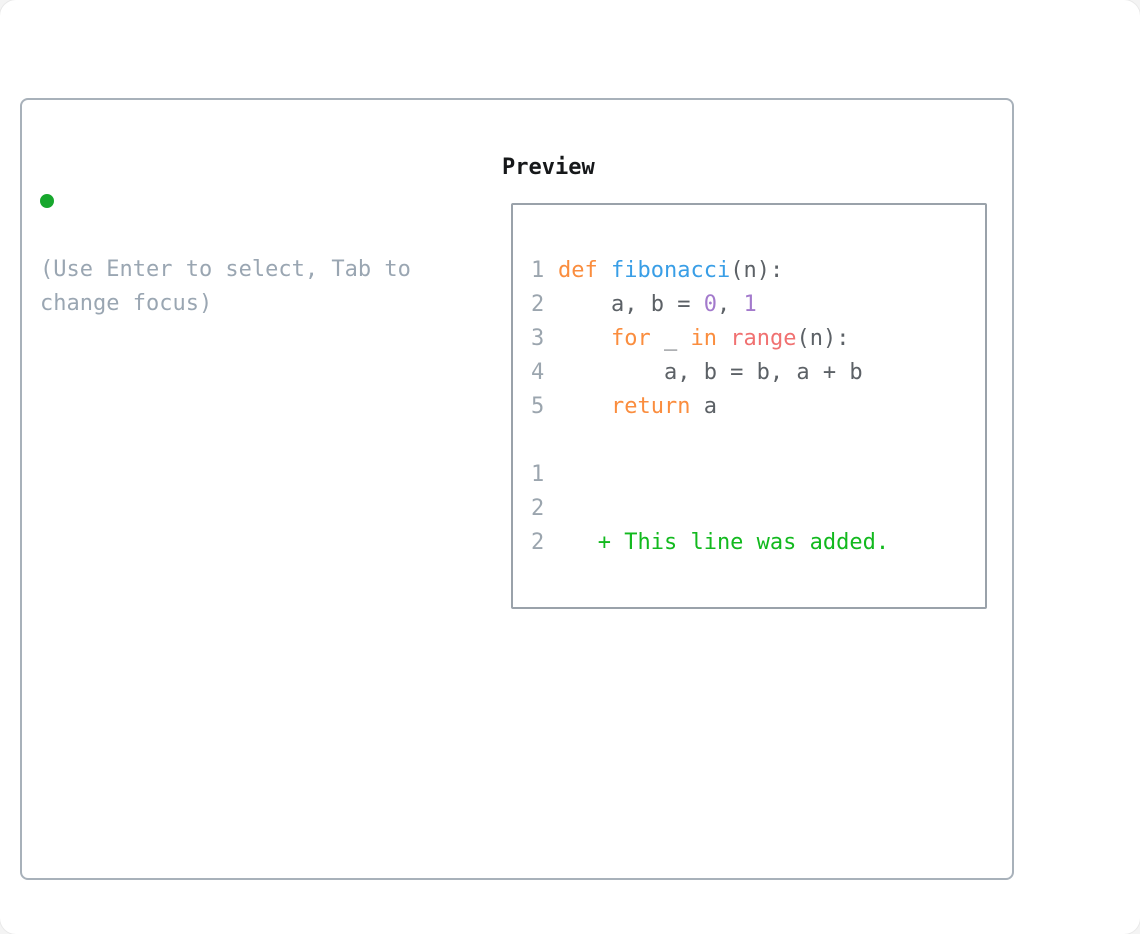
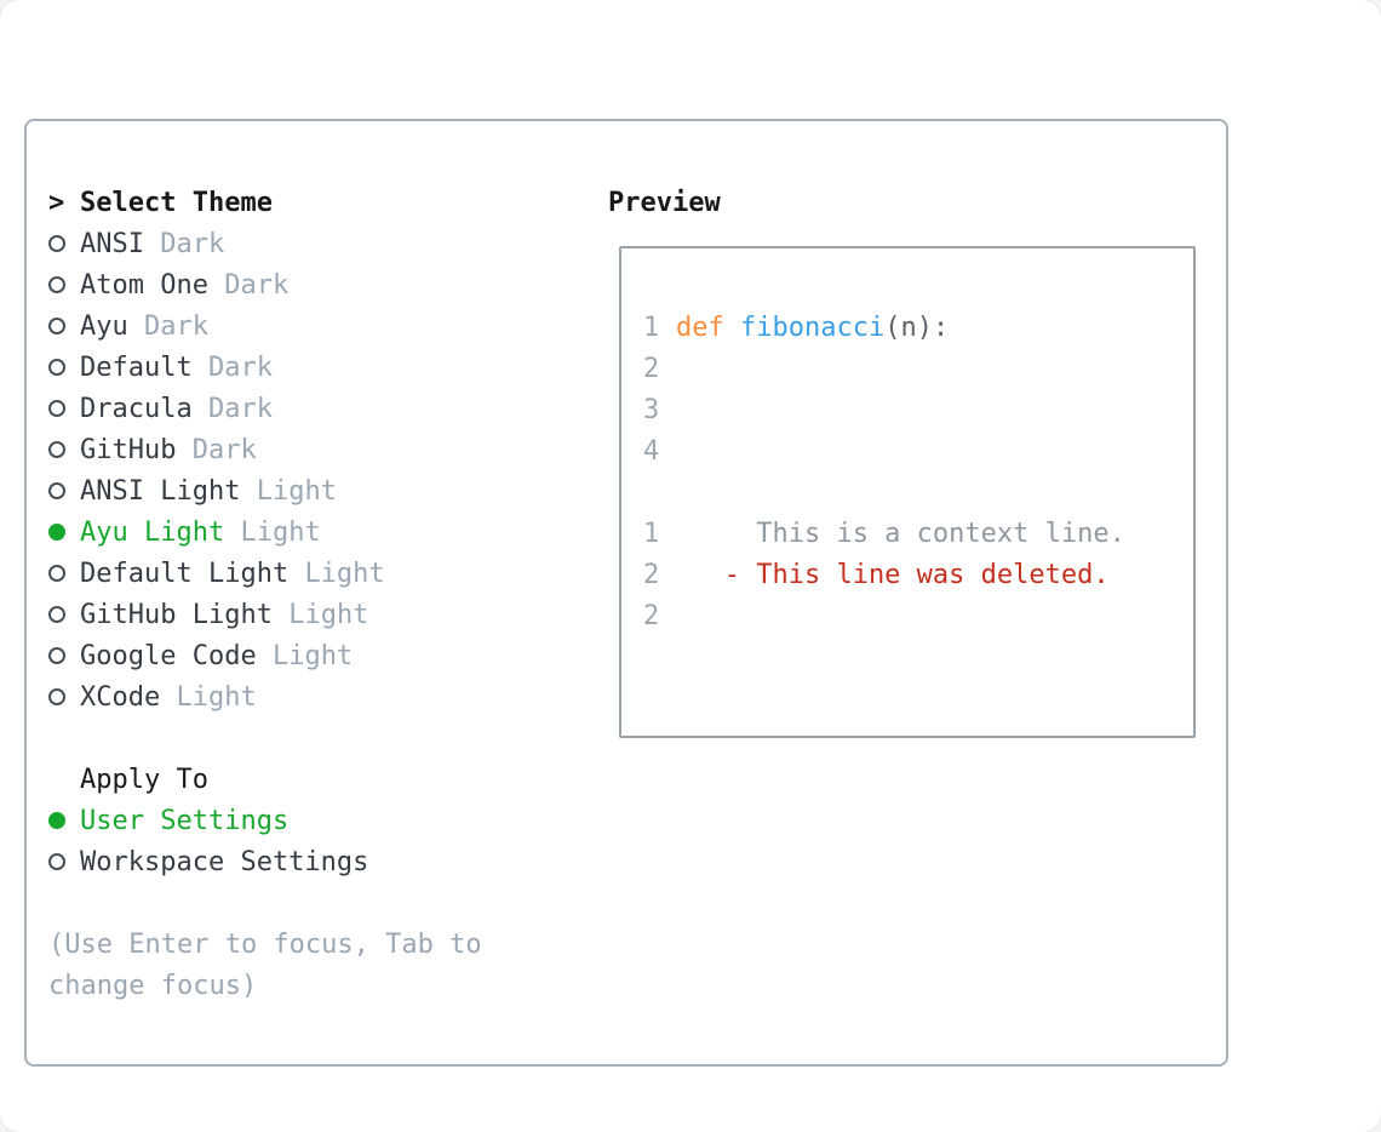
+ >
+ Select Theme
+ ANSI Dark
+ Atom One Dark
+ Ayu Dark
+ Default Dark
+ Dracula Dark
+ GitHub Dark
+ ANSI Light Light
+ Ayu Light Light
+ Default Light Light
+ GitHub Light Light
+ Google Code Light
+ XCode Light
+ Apply To
+ User Settings
+ Workspace Settings
- (Use Enter to select, Tab to
+ (Use Enter to focus, Tab to
  change focus)
  Preview
  1
  def fibonacci(n):
  2
- a, b = 0, 1
  3
- for _ in range(n):
  4
- a, b = b, a + b
- 5
- return a
  1
+ This is a context line.
  2
+ - This line was deleted.
  2
- + This line was added.
